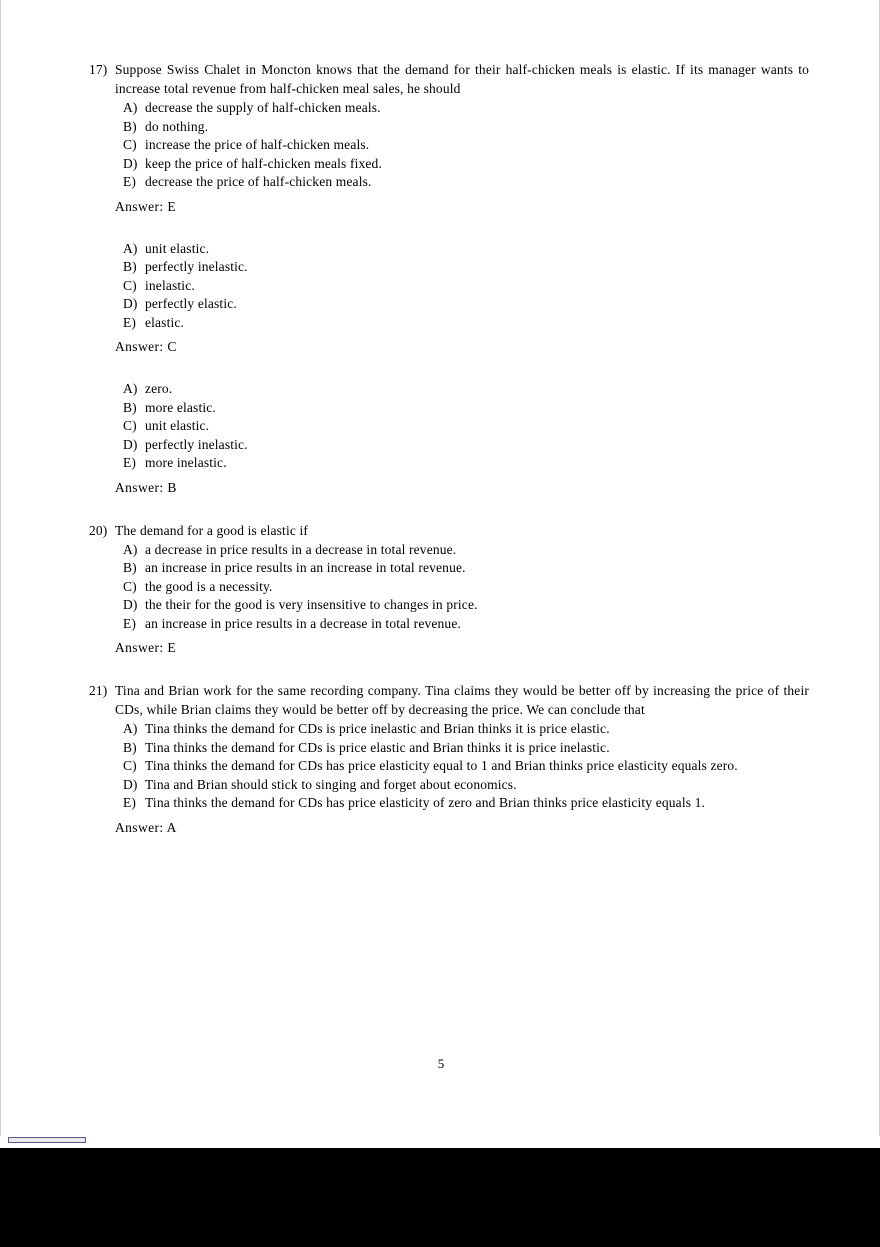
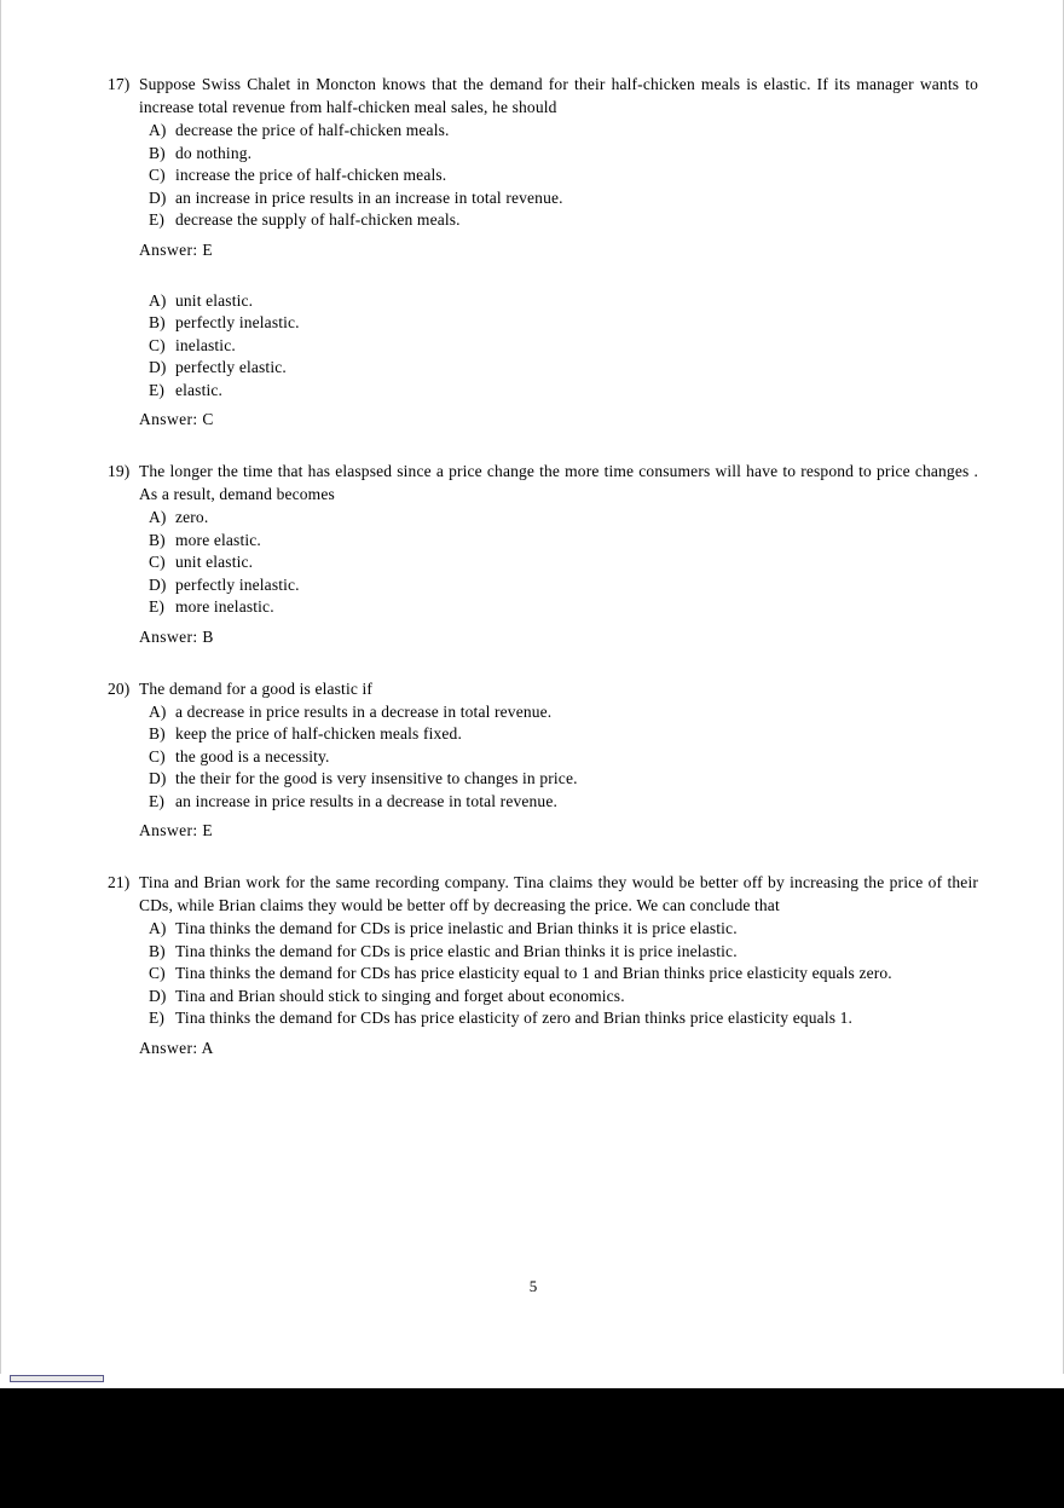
  17)
  Suppose Swiss Chalet in Moncton knows that the demand for their half-chicken meals is elastic. If its manager wants to increase total revenue from half-chicken meal sales, he should
  A)
- decrease the supply of half-chicken meals.
+ decrease the price of half-chicken meals.
  B)
  do nothing.
  C)
  increase the price of half-chicken meals.
  D)
- keep the price of half-chicken meals fixed.
+ an increase in price results in an increase in total revenue.
  E)
- decrease the price of half-chicken meals.
+ decrease the supply of half-chicken meals.
  Answer: E
  A)
  unit elastic.
  B)
  perfectly inelastic.
  C)
  inelastic.
  D)
  perfectly elastic.
  E)
  elastic.
  Answer: C
+ 19)
+ The longer the time that has elaspsed since a price change the more time consumers will have to respond to price changes . As a result, demand becomes
  A)
  zero.
  B)
  more elastic.
  C)
  unit elastic.
  D)
  perfectly inelastic.
  E)
  more inelastic.
  Answer: B
  20)
  The demand for a good is elastic if
  A)
  a decrease in price results in a decrease in total revenue.
  B)
- an increase in price results in an increase in total revenue.
+ keep the price of half-chicken meals fixed.
  C)
  the good is a necessity.
  D)
  the their for the good is very insensitive to changes in price.
  E)
  an increase in price results in a decrease in total revenue.
  Answer: E
  21)
  Tina and Brian work for the same recording company. Tina claims they would be better off by increasing the price of their CDs, while Brian claims they would be better off by decreasing the price. We can conclude that
  A)
  Tina thinks the demand for CDs is price inelastic and Brian thinks it is price elastic.
  B)
  Tina thinks the demand for CDs is price elastic and Brian thinks it is price inelastic.
  C)
  Tina thinks the demand for CDs has price elasticity equal to 1 and Brian thinks price elasticity equals zero.
  D)
  Tina and Brian should stick to singing and forget about economics.
  E)
  Tina thinks the demand for CDs has price elasticity of zero and Brian thinks price elasticity equals 1.
  Answer: A
  5
